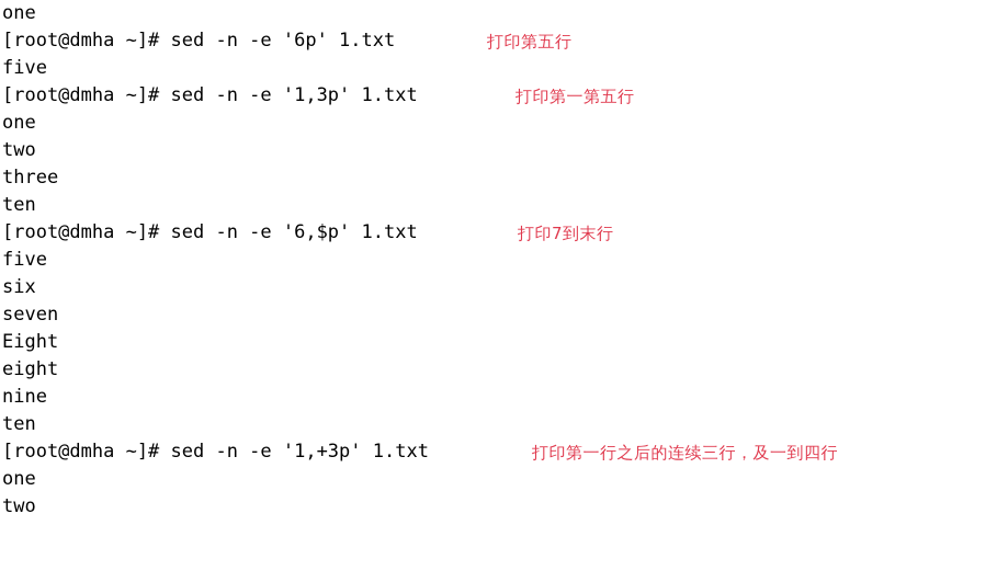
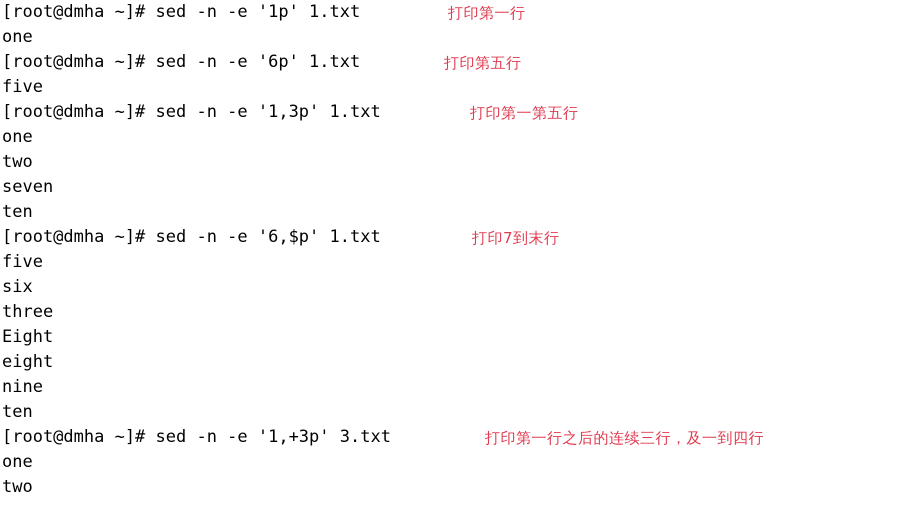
+ [root@dmha ~]# sed -n -e '1p' 1.txt
+ 打印第一行
  one
  [root@dmha ~]# sed -n -e '6p' 1.txt
  打印第五行
  five
  [root@dmha ~]# sed -n -e '1,3p' 1.txt
  打印第一第五行
  one
  two
- three
+ seven
  ten
  [root@dmha ~]# sed -n -e '6,$p' 1.txt
  打印7到末行
  five
  six
- seven
+ three
  Eight
  eight
  nine
  ten
- [root@dmha ~]# sed -n -e '1,+3p' 1.txt
+ [root@dmha ~]# sed -n -e '1,+3p' 3.txt
  打印第一行之后的连续三行，及一到四行
  one
  two
